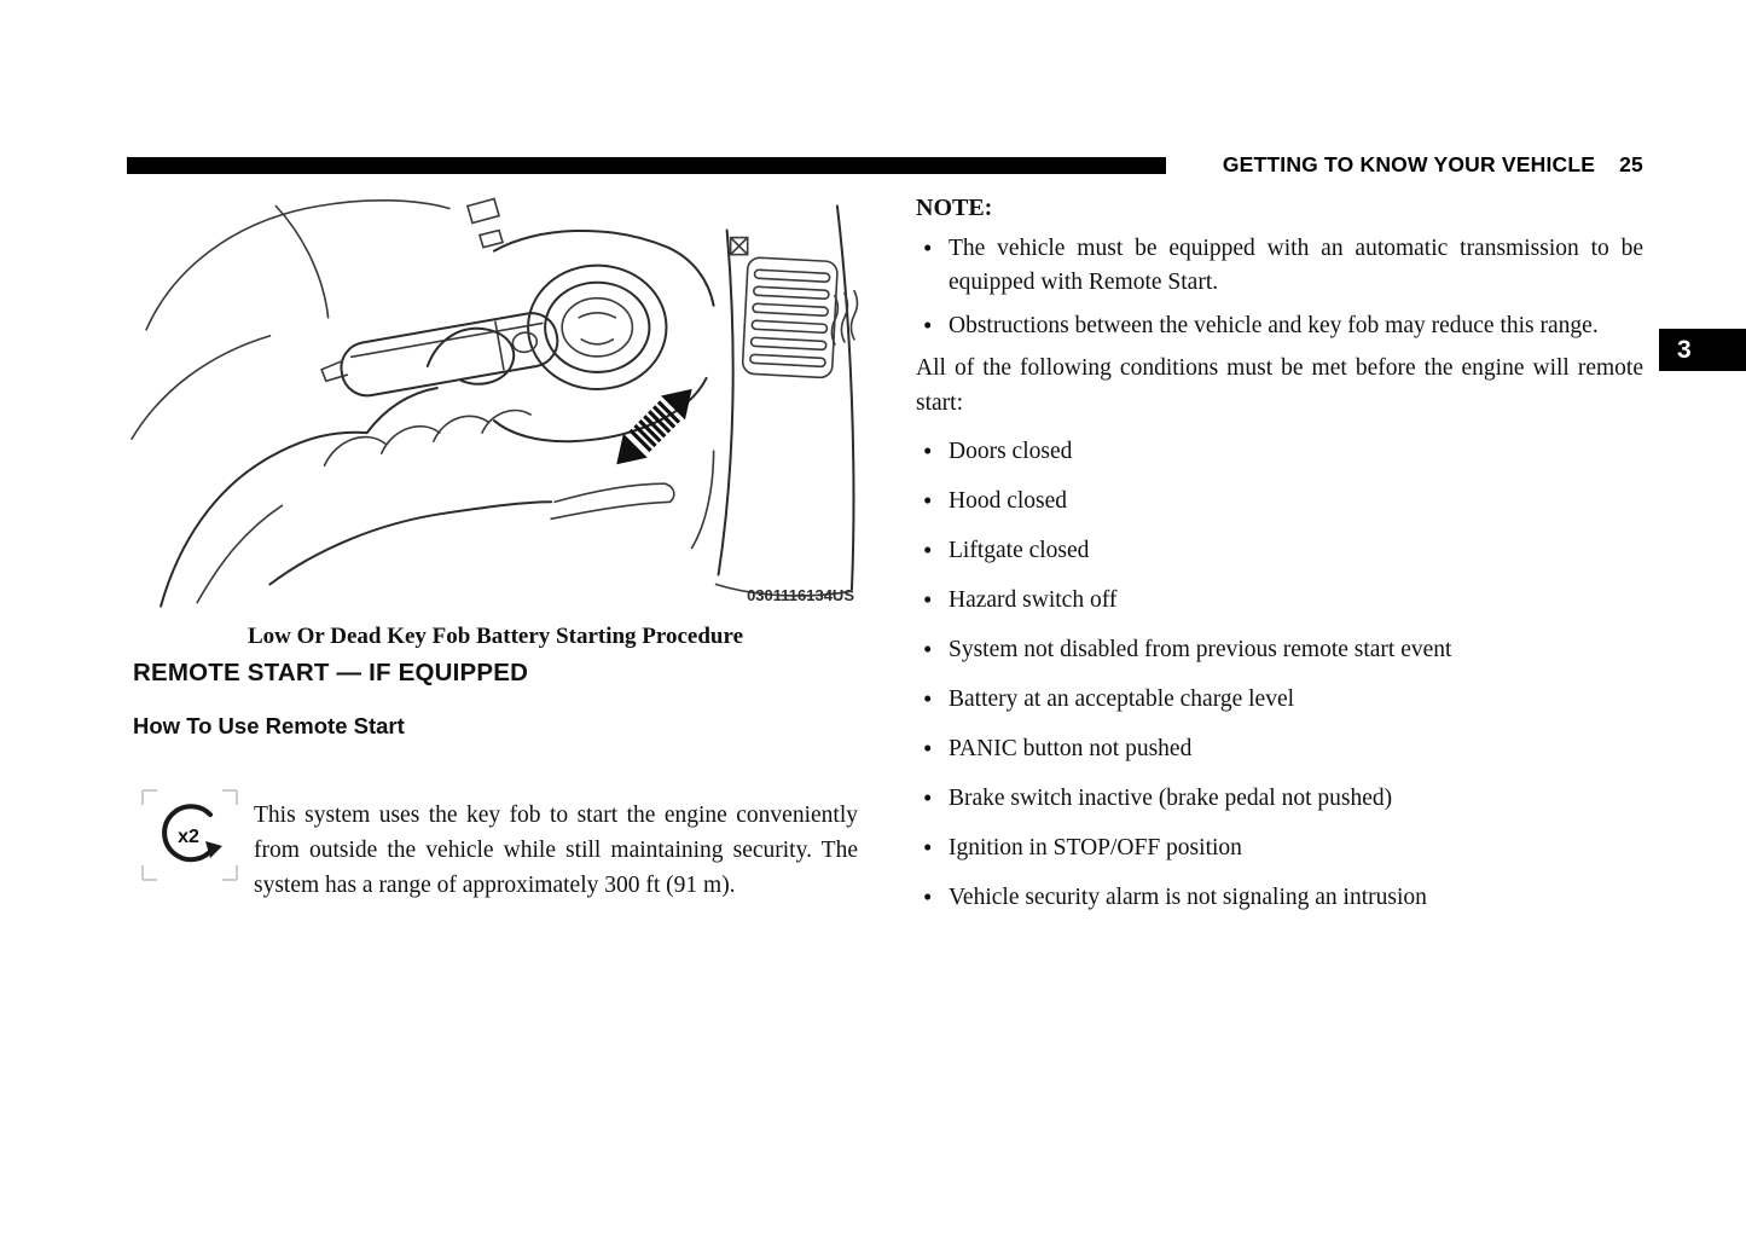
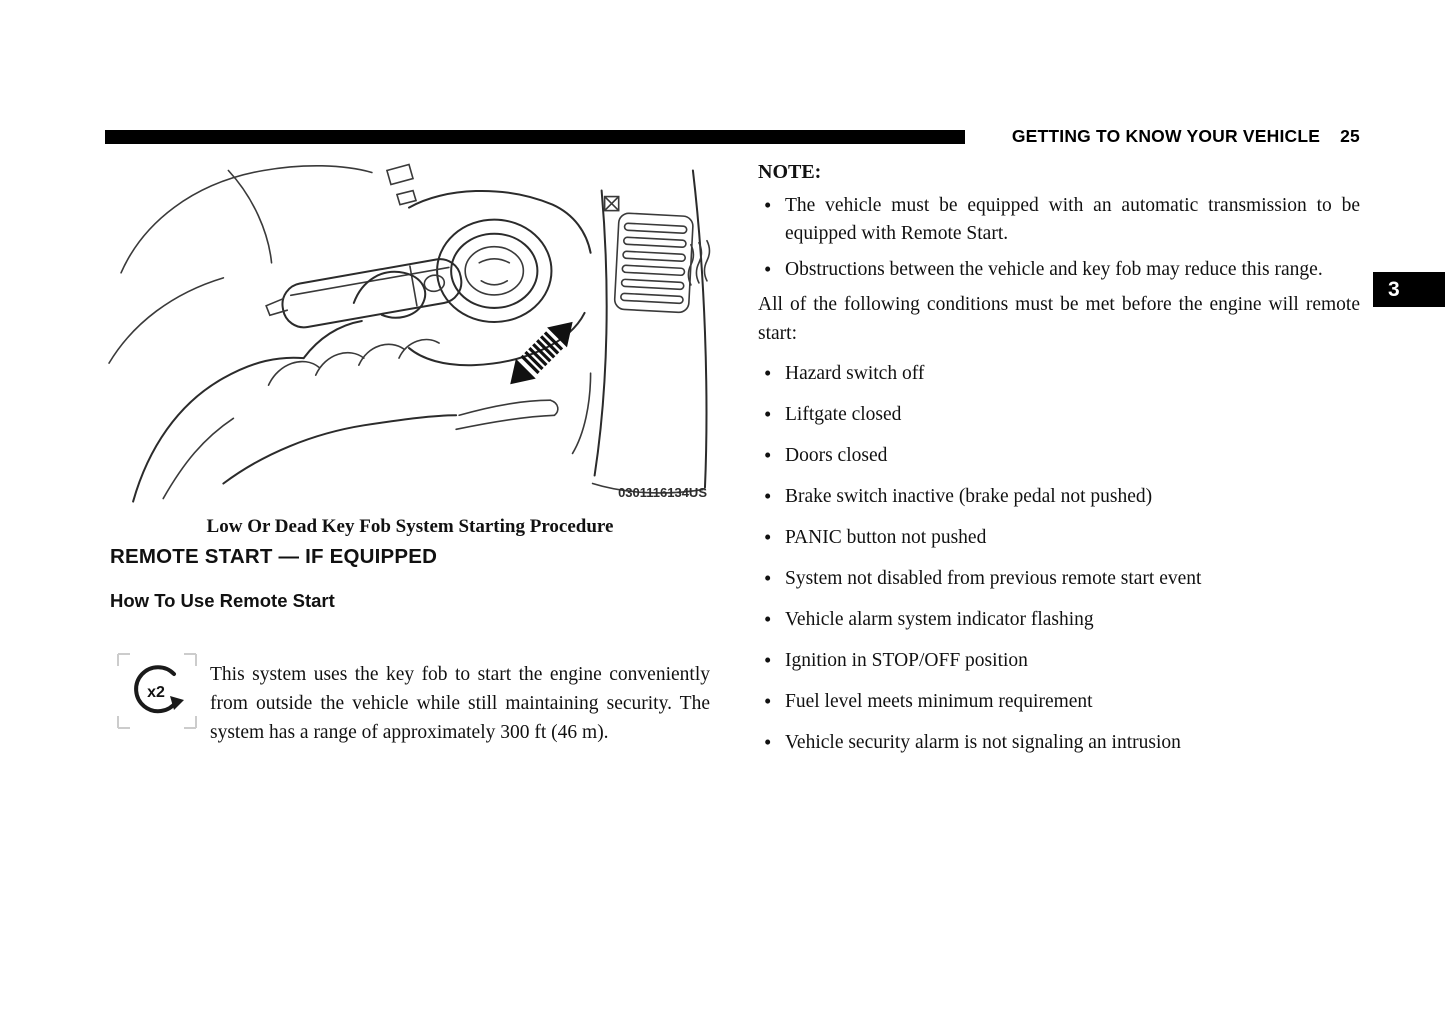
  GETTING TO KNOW YOUR VEHICLE 25
  3
  0301116134US
- Low Or Dead Key Fob Battery Starting Procedure
+ Low Or Dead Key Fob System Starting Procedure
  REMOTE START — IF EQUIPPED
  How To Use Remote Start
  x2
- This system uses the key fob to start the engine conveniently from outside the vehicle while still maintaining security. The system has a range of approximately 300 ft (91 m).
+ This system uses the key fob to start the engine conveniently from outside the vehicle while still maintaining security. The system has a range of approximately 300 ft (46 m).
  NOTE:
  The vehicle must be equipped with an automatic transmission to be equipped with Remote Start.
  Obstructions between the vehicle and key fob may reduce this range.
  All of the following conditions must be met before the engine will remote start:
- Doors closed
+ Hazard switch off
- Hood closed
  Liftgate closed
- Hazard switch off
+ Doors closed
- System not disabled from previous remote start event
+ Brake switch inactive (brake pedal not pushed)
- Battery at an acceptable charge level
  PANIC button not pushed
- Brake switch inactive (brake pedal not pushed)
+ System not disabled from previous remote start event
+ Vehicle alarm system indicator flashing
  Ignition in STOP/OFF position
+ Fuel level meets minimum requirement
  Vehicle security alarm is not signaling an intrusion
